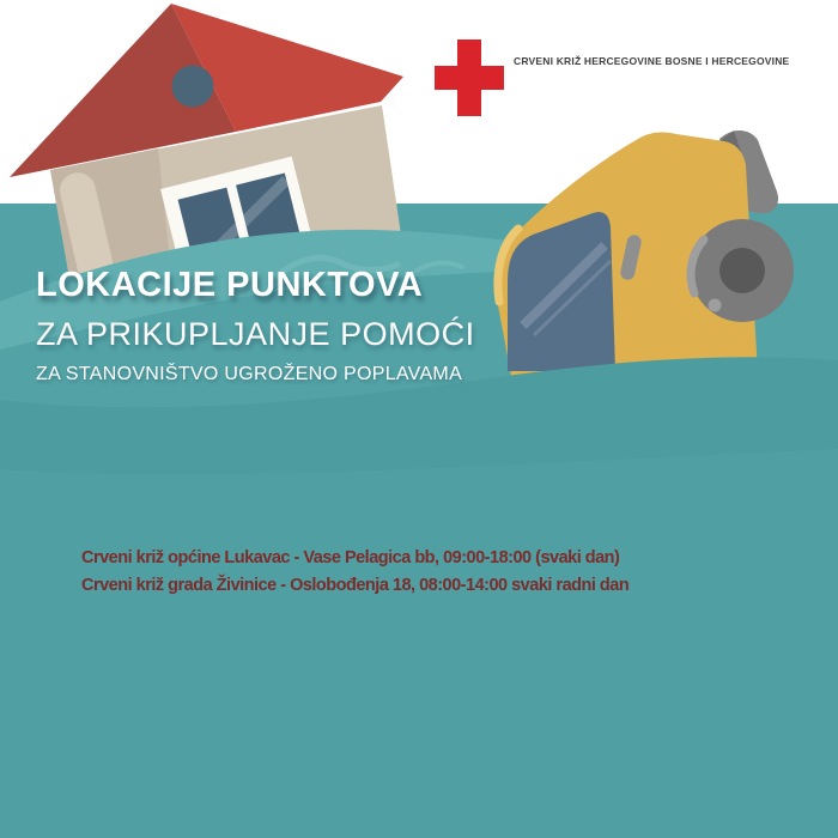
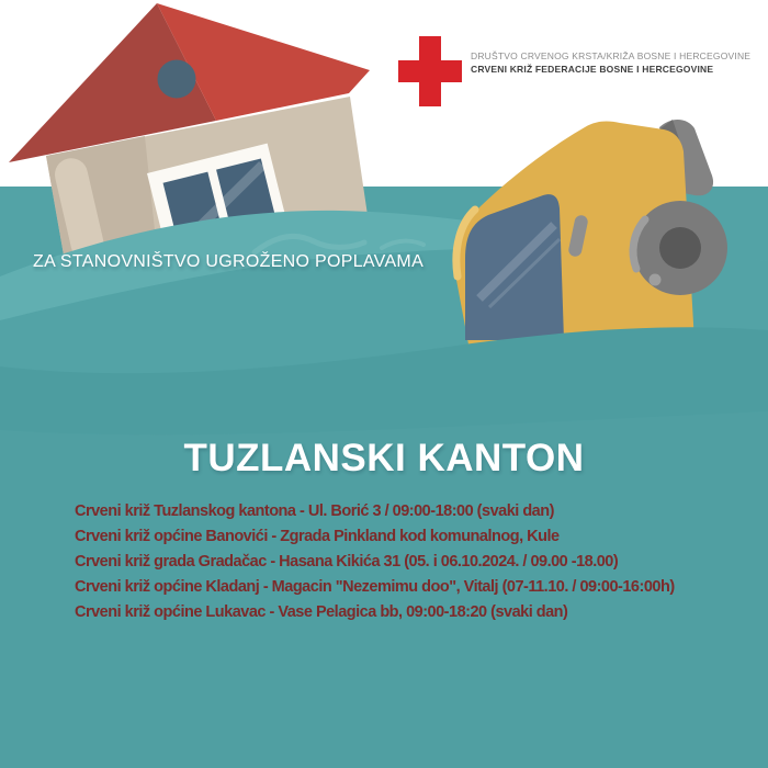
+ DRUŠTVO CRVENOG KRSTA/KRIŽA BOSNE I HERCEGOVINE
- CRVENI KRIŽ HERCEGOVINE BOSNE I HERCEGOVINE
+ CRVENI KRIŽ FEDERACIJE BOSNE I HERCEGOVINE
- LOKACIJE PUNKTOVA
- ZA PRIKUPLJANJE POMOĆI
  ZA STANOVNIŠTVO UGROŽENO POPLAVAMA
+ TUZLANSKI KANTON
+ Crveni križ Tuzlanskog kantona - Ul. Borić 3 / 09:00-18:00 (svaki dan)
+ Crveni križ općine Banovići - Zgrada Pinkland kod komunalnog, Kule
+ Crveni križ grada Gradačac - Hasana Kikića 31 (05. i 06.10.2024. / 09.00 -18.00)
+ Crveni križ općine Kladanj - Magacin "Nezemimu doo", Vitalj (07-11.10. / 09:00-16:00h)
- Crveni križ općine Lukavac - Vase Pelagica bb, 09:00-18:00 (svaki dan)
+ Crveni križ općine Lukavac - Vase Pelagica bb, 09:00-18:20 (svaki dan)
- Crveni križ grada Živinice - Oslobođenja 18, 08:00-14:00 svaki radni dan
